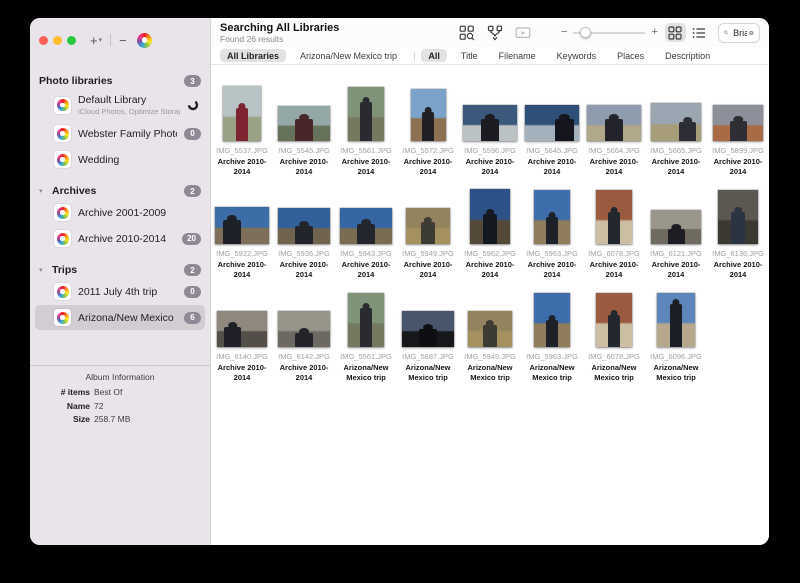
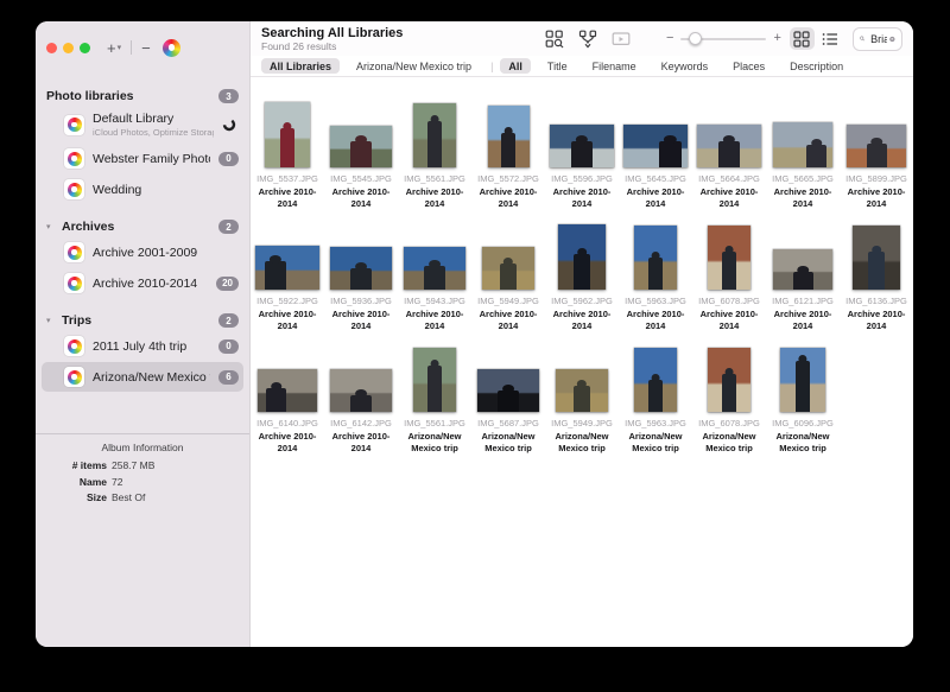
  +
  −
  Photo libraries
  3
  Default Library
  iCloud Photos, Optimize Stora
  Webster Family Phot
  0
  Wedding
  Archives
  2
  Archive 2001-2009
  Archive 2010-2014
  20
  Trips
  2
  2011 July 4th trip
  0
  Arizona/New Mexico
  6
  Album Information
  # items
- Best Of
+ 258.7 MB
  Name
  72
  Size
- 258.7 MB
+ Best Of
  Searching All Libraries
  Found 26 results
  −
  +
  Bria
  All Libraries
  Arizona/New Mexico trip
  |
  All
  Title
  Filename
  Keywords
  Places
  Description
  IMG_5537.JPG
  Archive 2010-2014
  IMG_5545.JPG
  Archive 2010-2014
  IMG_5561.JPG
  Archive 2010-2014
  IMG_5572.JPG
  Archive 2010-2014
  IMG_5596.JPG
  Archive 2010-2014
  IMG_5645.JPG
  Archive 2010-2014
  IMG_5664.JPG
  Archive 2010-2014
  IMG_5665.JPG
  Archive 2010-2014
  IMG_5899.JPG
  Archive 2010-2014
  IMG_5922.JPG
  Archive 2010-2014
  IMG_5936.JPG
  Archive 2010-2014
  IMG_5943.JPG
  Archive 2010-2014
  IMG_5949.JPG
  Archive 2010-2014
  IMG_5962.JPG
  Archive 2010-2014
  IMG_5963.JPG
  Archive 2010-2014
  IMG_6078.JPG
  Archive 2010-2014
  IMG_6121.JPG
  Archive 2010-2014
  IMG_6136.JPG
  Archive 2010-2014
  IMG_6140.JPG
  Archive 2010-2014
  IMG_6142.JPG
  Archive 2010-2014
  IMG_5561.JPG
  Arizona/New Mexico trip
  IMG_5687.JPG
  Arizona/New Mexico trip
  IMG_5949.JPG
  Arizona/New Mexico trip
  IMG_5963.JPG
  Arizona/New Mexico trip
  IMG_6078.JPG
  Arizona/New Mexico trip
  IMG_6096.JPG
  Arizona/New Mexico trip
